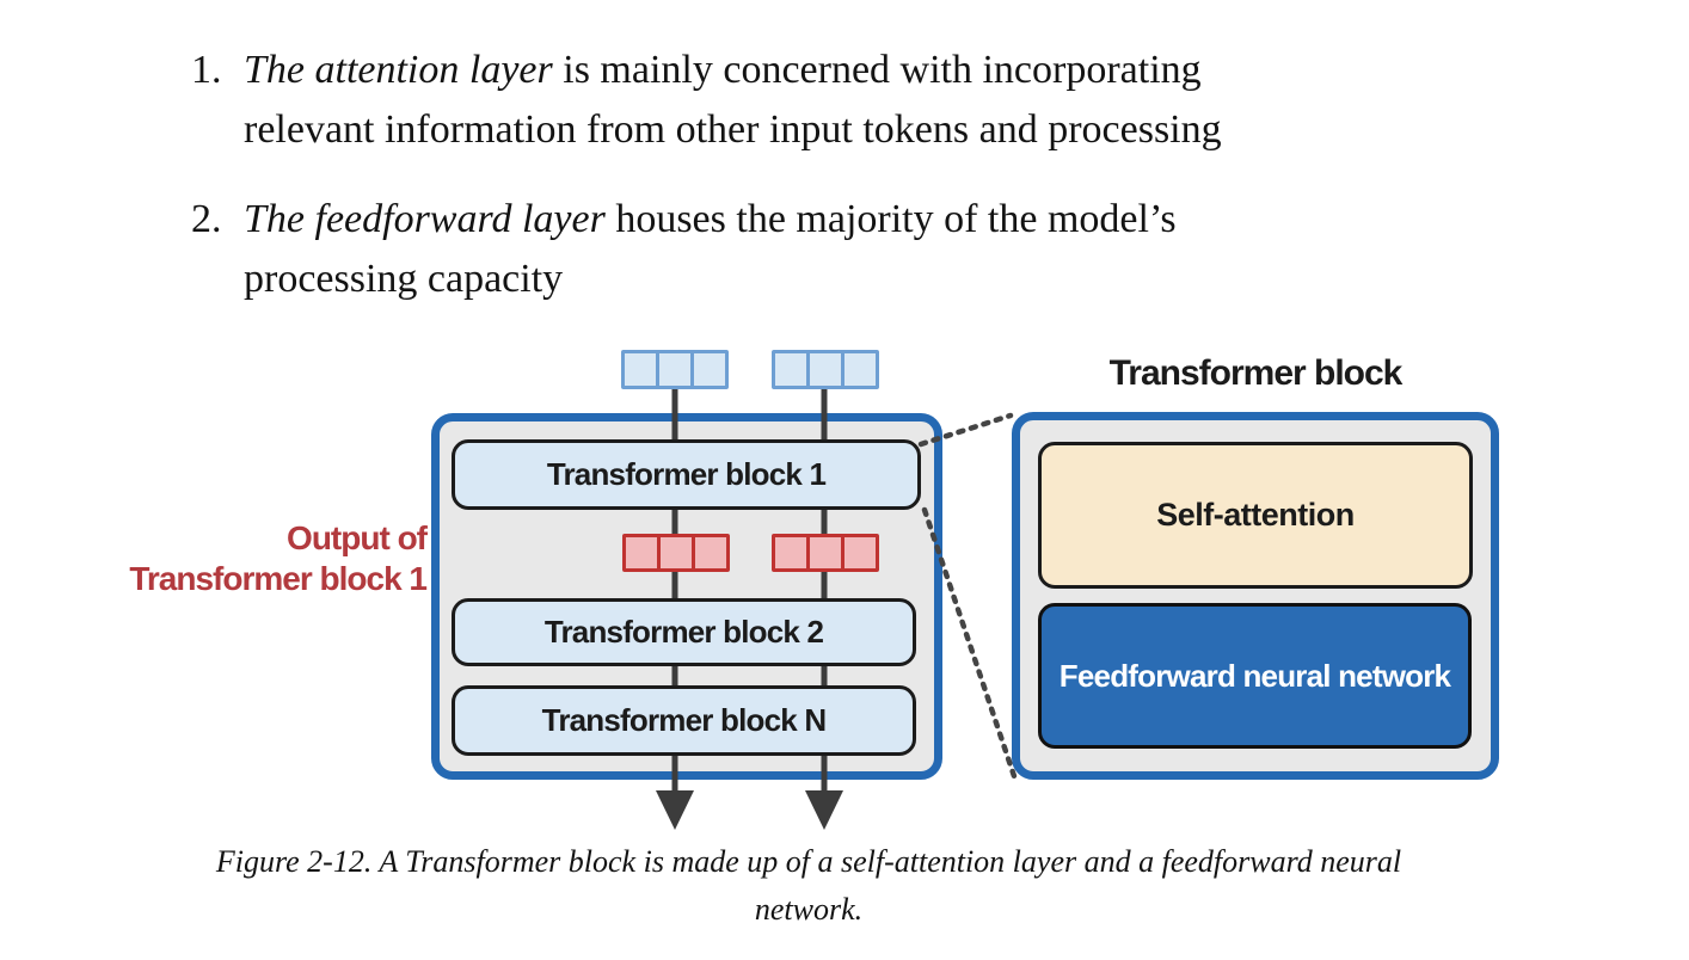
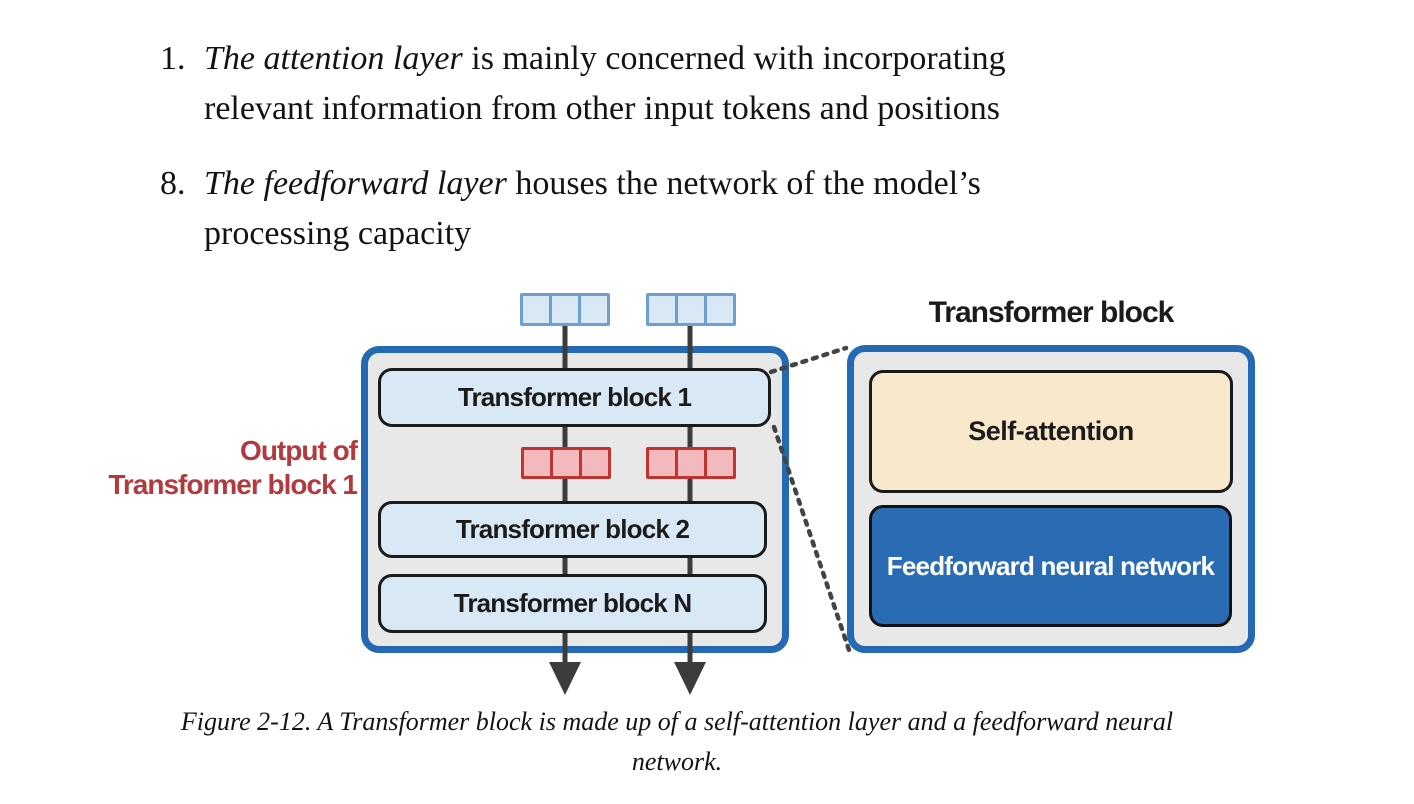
  1.
  The attention layer is mainly concerned with incorporating
- relevant information from other input tokens and processing
+ relevant information from other input tokens and positions
- 2.
+ 8.
- The feedforward layer houses the majority of the model’s
+ The feedforward layer houses the network of the model’s
  processing capacity
  Transformer block 1
  Transformer block 2
  Transformer block N
  Output of
  Transformer block 1
  Transformer block
  Self-attention
  Feedforward neural network
  Figure 2-12. A Transformer block is made up of a self-attention layer and a feedforward neural
  network.
